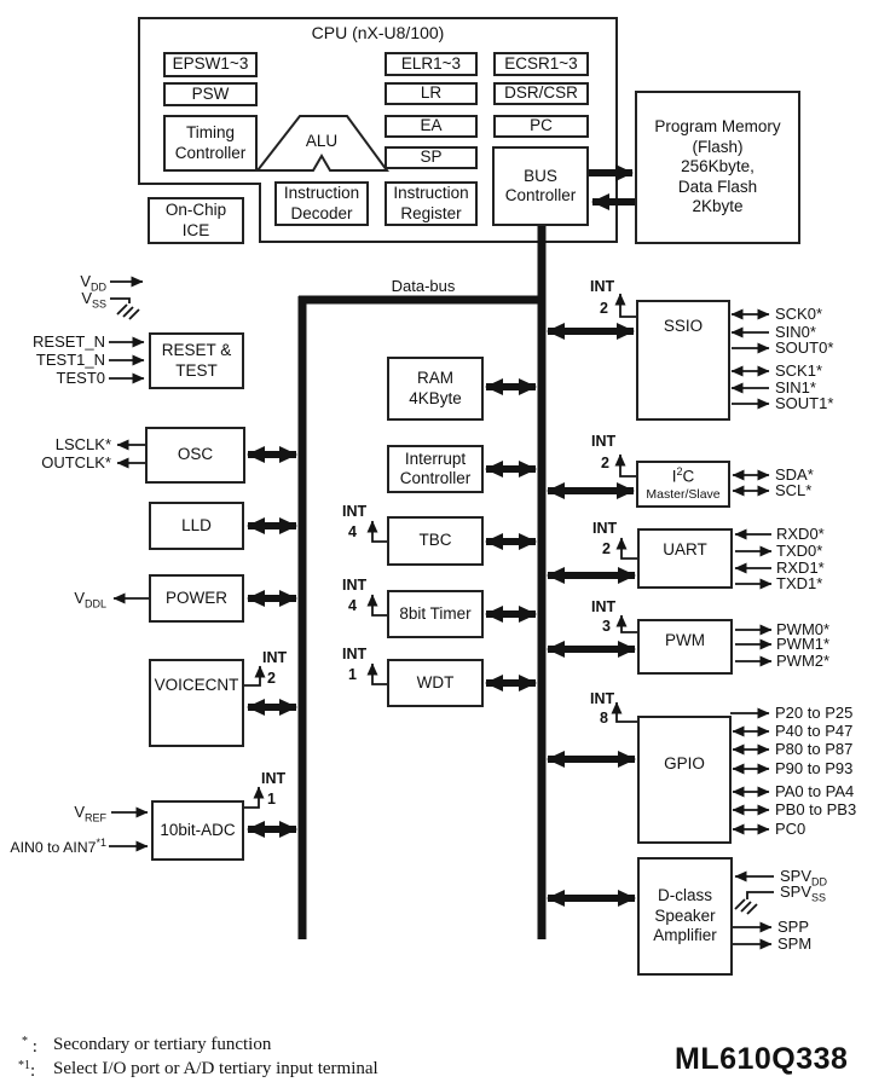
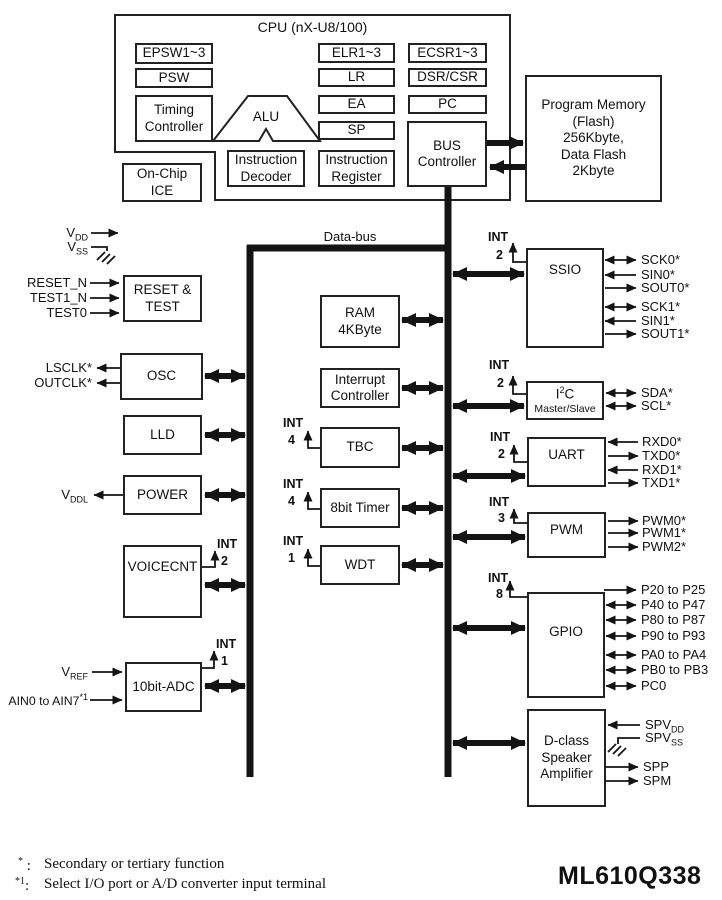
  CPU (nX-U8/100)
  EPSW1~3
  PSW
  Timing
  Controller
  ALU
  Instruction
  Decoder
  ELR1~3
  LR
  EA
  SP
  Instruction
  Register
  ECSR1~3
  DSR/CSR
  PC
  BUS
  Controller
  On-Chip
  ICE
  Program Memory
  (Flash)
  256Kbyte,
  Data Flash
  2Kbyte
  Data-bus
  VDD
  VSS
  RESET_N
  TEST1_N
  TEST0
  RESET &
  TEST
  LSCLK*
  OUTCLK*
  OSC
  LLD
  VDDL
  POWER
  VOICECNT
  INT
  2
  VREF
  AIN0 to AIN7*1
  10bit-ADC
  INT
  1
  RAM
  4KByte
  Interrupt
  Controller
  TBC
  INT
  4
  8bit Timer
  INT
  4
  WDT
  INT
  1
  SSIO
  INT
  2
  SCK0*
  SIN0*
  SOUT0*
  SCK1*
  SIN1*
  SOUT1*
  I2C
  Master/Slave
  INT
  2
  SDA*
  SCL*
  UART
  INT
  2
  RXD0*
  TXD0*
  RXD1*
  TXD1*
  PWM
  INT
  3
  PWM0*
  PWM1*
  PWM2*
  GPIO
  INT
  8
  P20 to P25
  P40 to P47
  P80 to P87
  P90 to P93
  PA0 to PA4
  PB0 to PB3
  PC0
  D-class
  Speaker
  Amplifier
  SPVDD
  SPVSS
  SPP
  SPM
  * :
  Secondary or tertiary function
  *1:
- Select I/O port or A/D tertiary input terminal
+ Select I/O port or A/D converter input terminal
  ML610Q338
